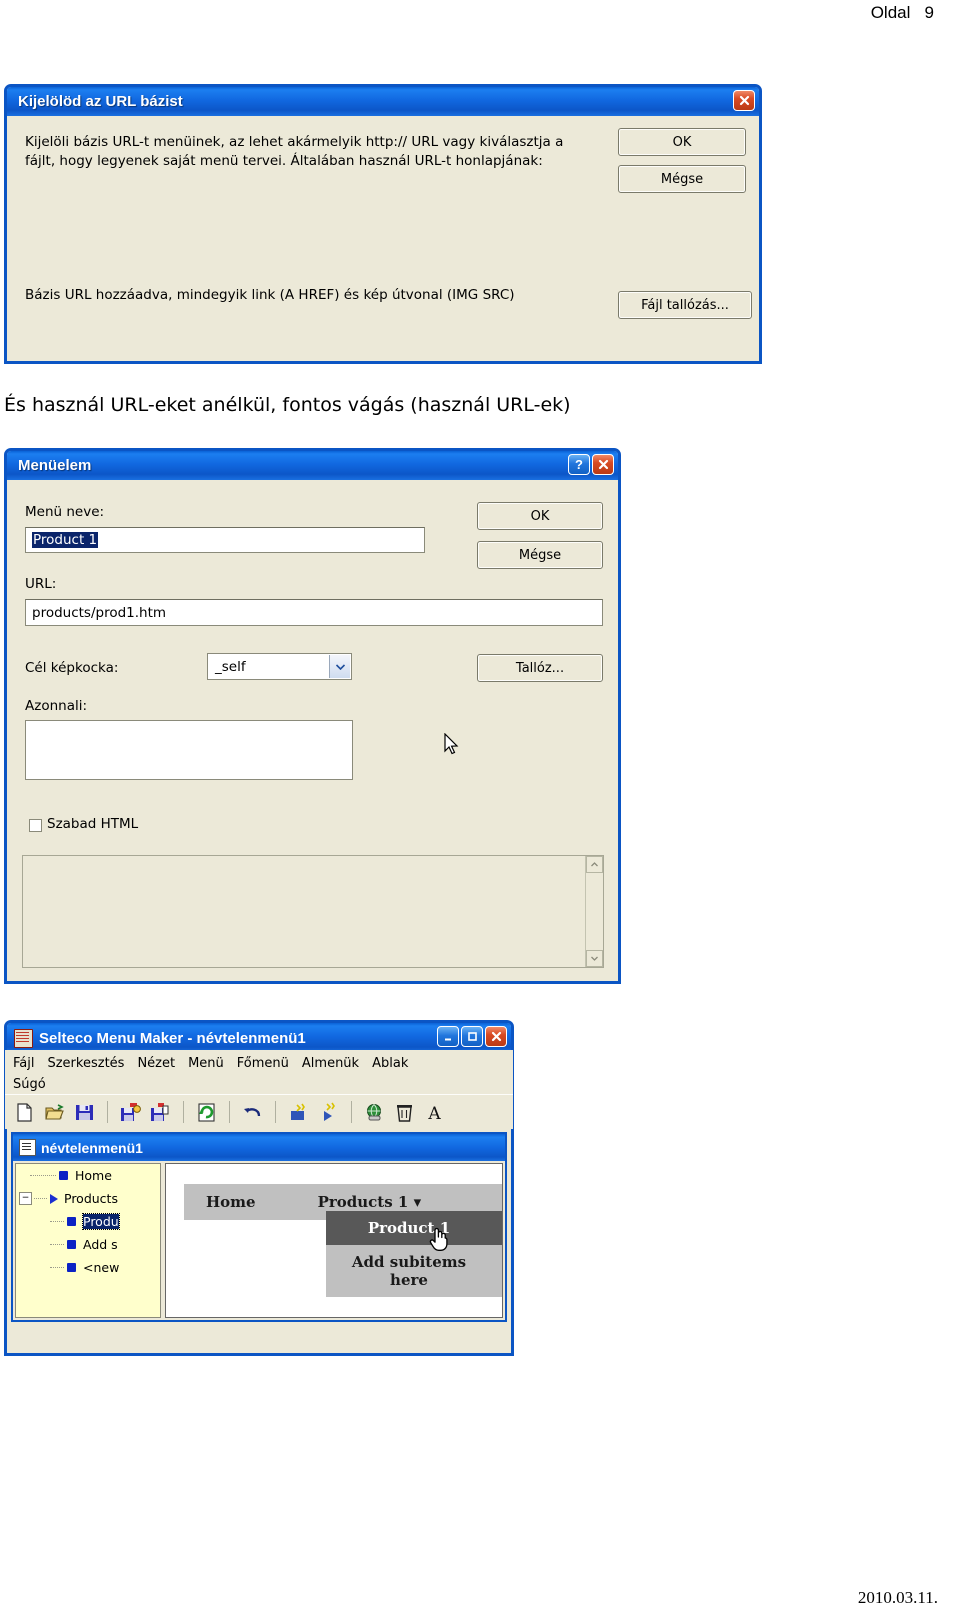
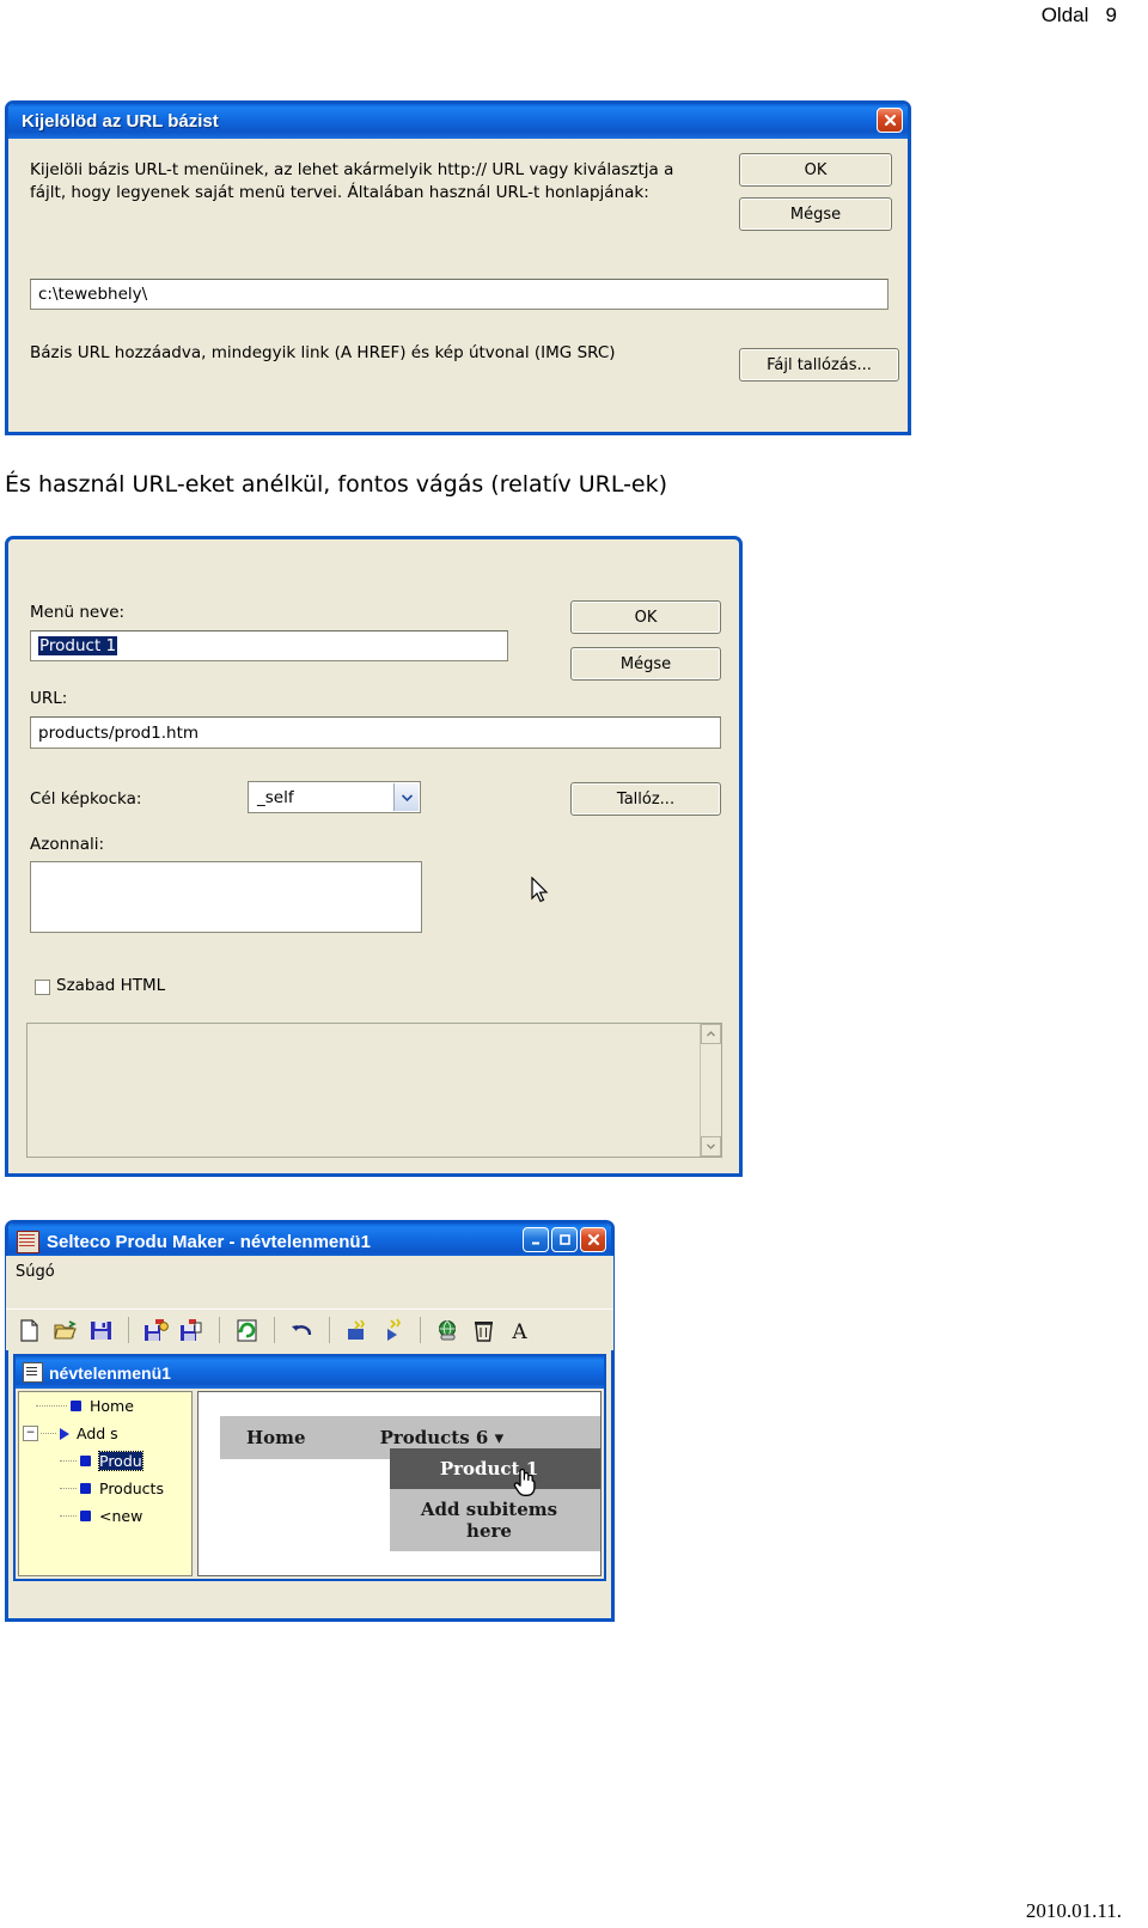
  Oldal 9
  Kijelölöd az URL bázist
  Kijelöli bázis URL-t menüinek, az lehet akármelyik http:// URL vagy kiválasztja a fájlt, hogy legyenek saját menü tervei. Általában használ URL-t honlapjának:
  OK
  Mégse
+ c:\tewebhely\
  Bázis URL hozzáadva, mindegyik link (A HREF) és kép útvonal (IMG SRC)
  Fájl tallózás...
- És használ URL-eket anélkül, fontos vágás (használ URL-ek)
+ És használ URL-eket anélkül, fontos vágás (relatív URL-ek)
- Menüelem
- ?
  Menü neve:
  Product 1
  OK
  Mégse
  URL:
  products/prod1.htm
  Cél képkocka:
  _self
  Tallóz...
  Azonnali:
  Szabad HTML
- Selteco Menu Maker - névtelenmenü1
+ Selteco Produ Maker - névtelenmenü1
- Fájl
- Szerkesztés
- Nézet
- Menü
- Főmenü
- Almenük
- Ablak
  Súgó
  A
  névtelenmenü1
  Home
  −
- Products
+ Add s
  Produ
- Add s
+ Products
  <new
  Home
- Products 1 ▾
+ Products 6 ▾
  Product 1
  Add subitems
  here
- 2010.03.11.
+ 2010.01.11.
